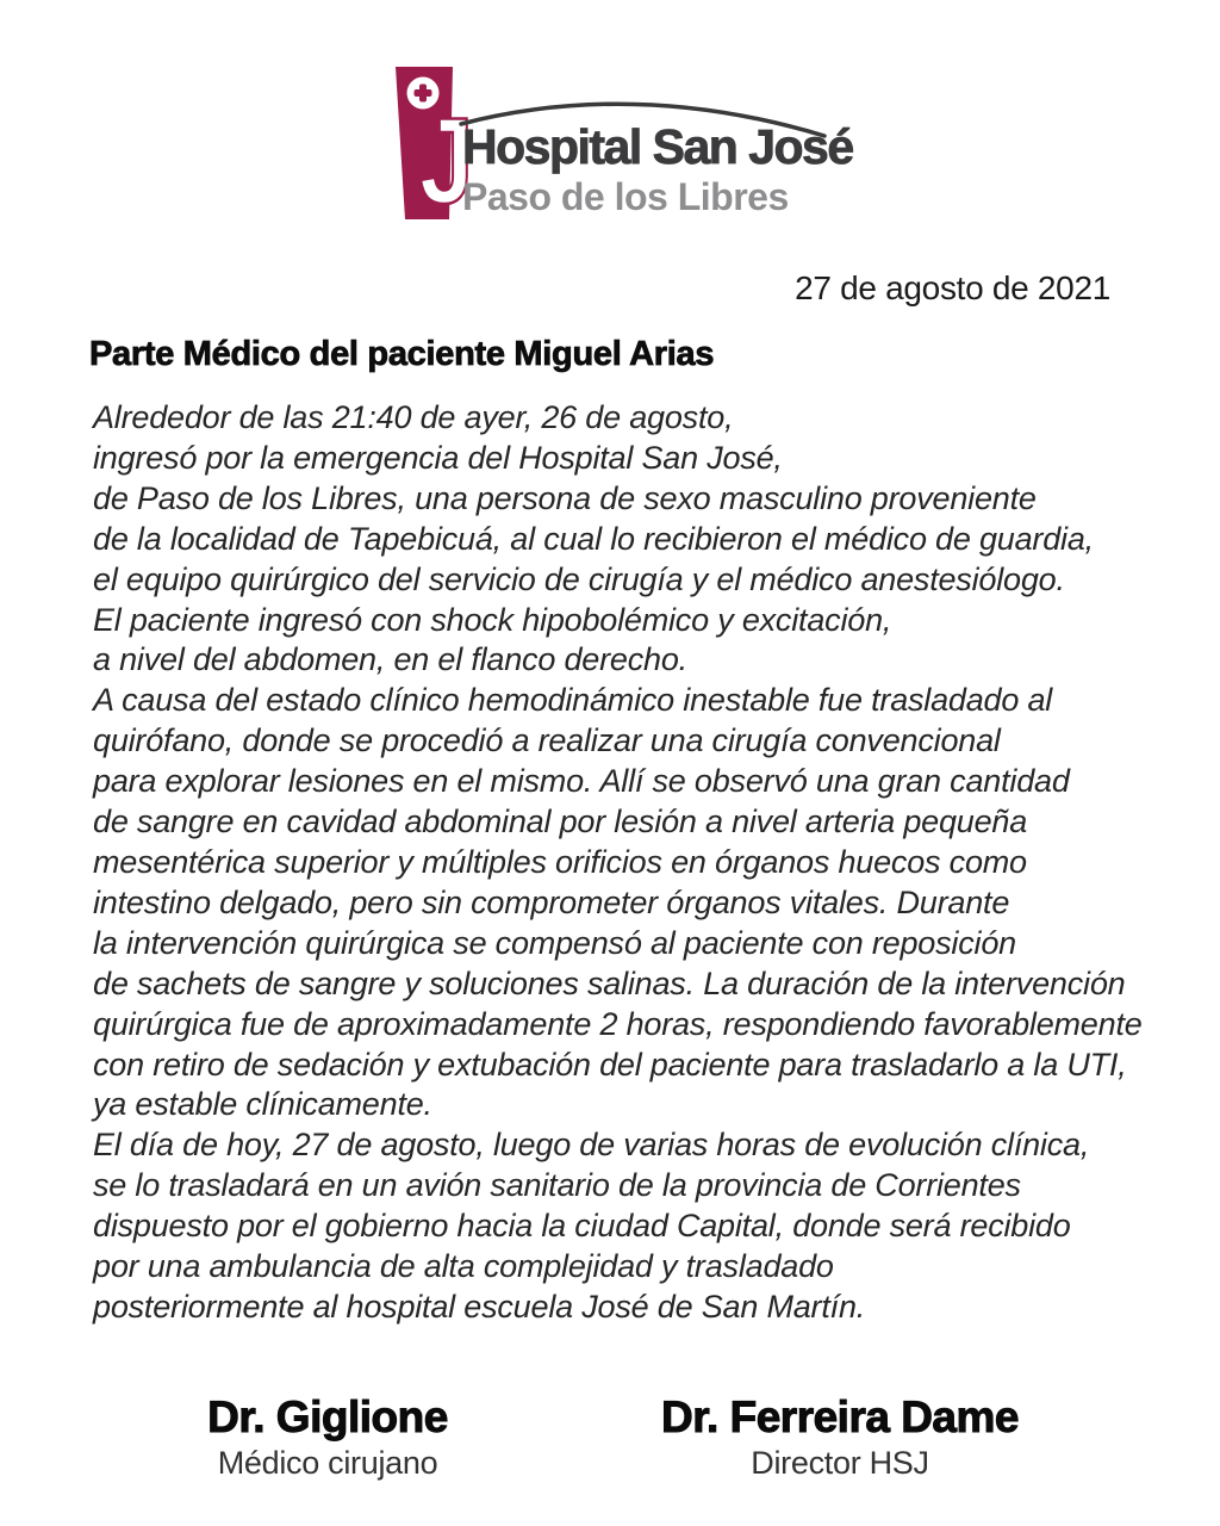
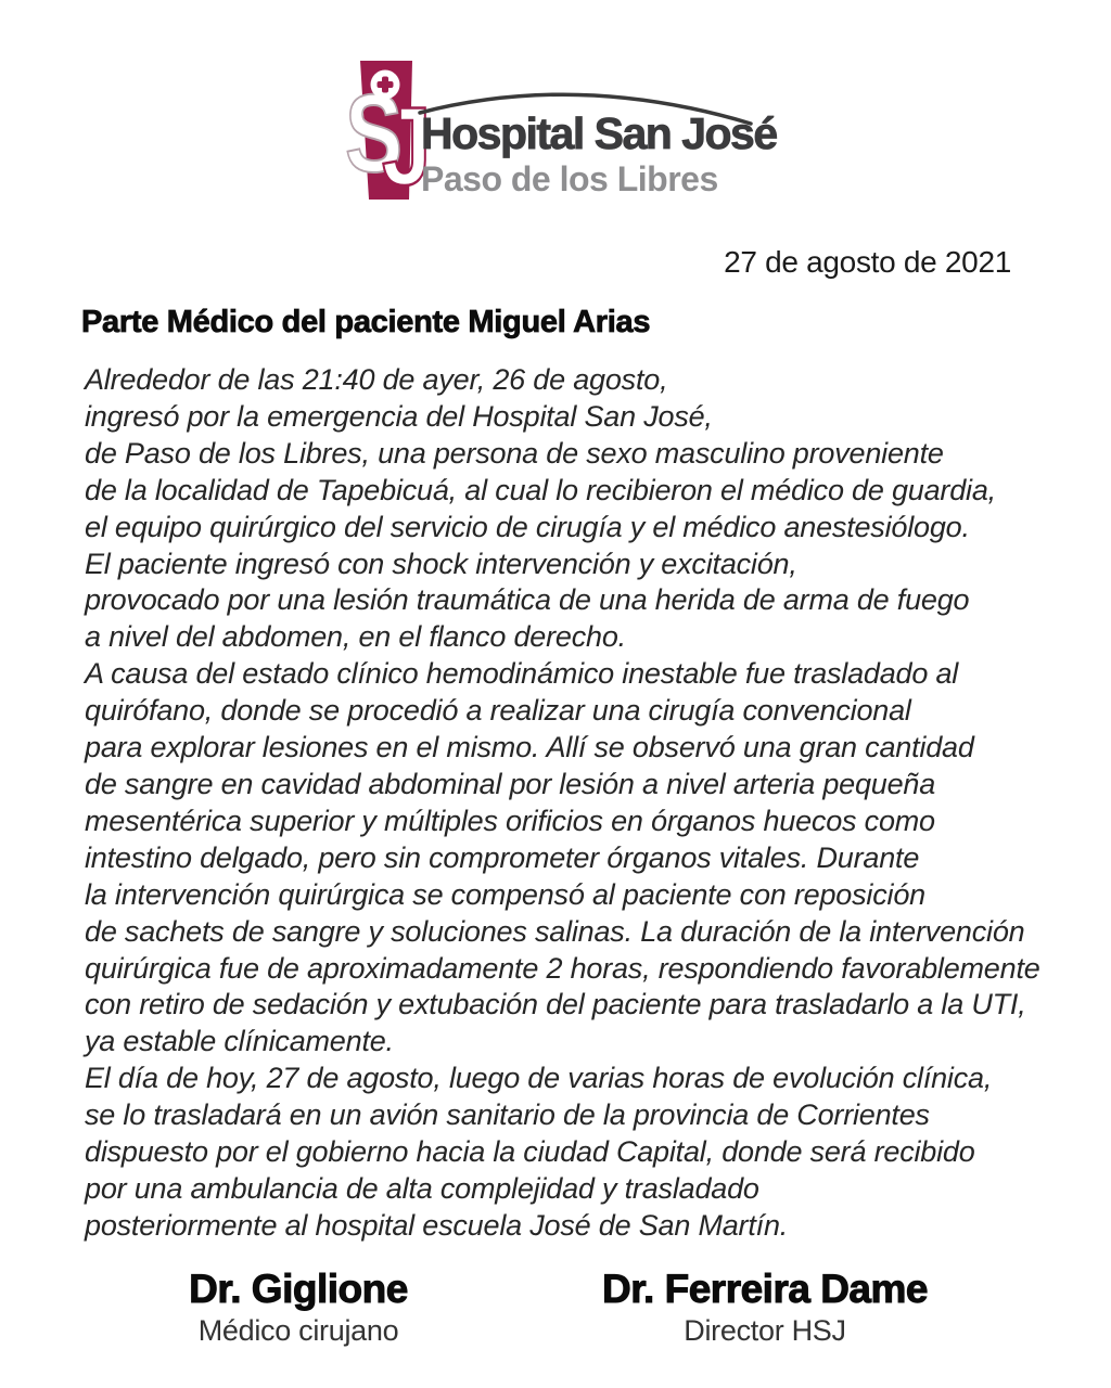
+ S
  J
  Hospital San José
  Paso de los Libres
  27 de agosto de 2021
  Parte Médico del paciente Miguel Arias
  Alrededor de las 21:40 de ayer, 26 de agosto,
  ingresó por la emergencia del Hospital San José,
  de Paso de los Libres, una persona de sexo masculino proveniente
  de la localidad de Tapebicuá, al cual lo recibieron el médico de guardia,
  el equipo quirúrgico del servicio de cirugía y el médico anestesiólogo.
- El paciente ingresó con shock hipobolémico y excitación,
+ El paciente ingresó con shock intervención y excitación,
+ provocado por una lesión traumática de una herida de arma de fuego
  a nivel del abdomen, en el flanco derecho.
  A causa del estado clínico hemodinámico inestable fue trasladado al
  quirófano, donde se procedió a realizar una cirugía convencional
  para explorar lesiones en el mismo. Allí se observó una gran cantidad
  de sangre en cavidad abdominal por lesión a nivel arteria pequeña
  mesentérica superior y múltiples orificios en órganos huecos como
  intestino delgado, pero sin comprometer órganos vitales. Durante
  la intervención quirúrgica se compensó al paciente con reposición
  de sachets de sangre y soluciones salinas. La duración de la intervención
  quirúrgica fue de aproximadamente 2 horas, respondiendo favorablemente
  con retiro de sedación y extubación del paciente para trasladarlo a la UTI,
  ya estable clínicamente.
  El día de hoy, 27 de agosto, luego de varias horas de evolución clínica,
  se lo trasladará en un avión sanitario de la provincia de Corrientes
  dispuesto por el gobierno hacia la ciudad Capital, donde será recibido
  por una ambulancia de alta complejidad y trasladado
  posteriormente al hospital escuela José de San Martín.
  Dr. Giglione
  Médico cirujano
  Dr. Ferreira Dame
  Director HSJ
